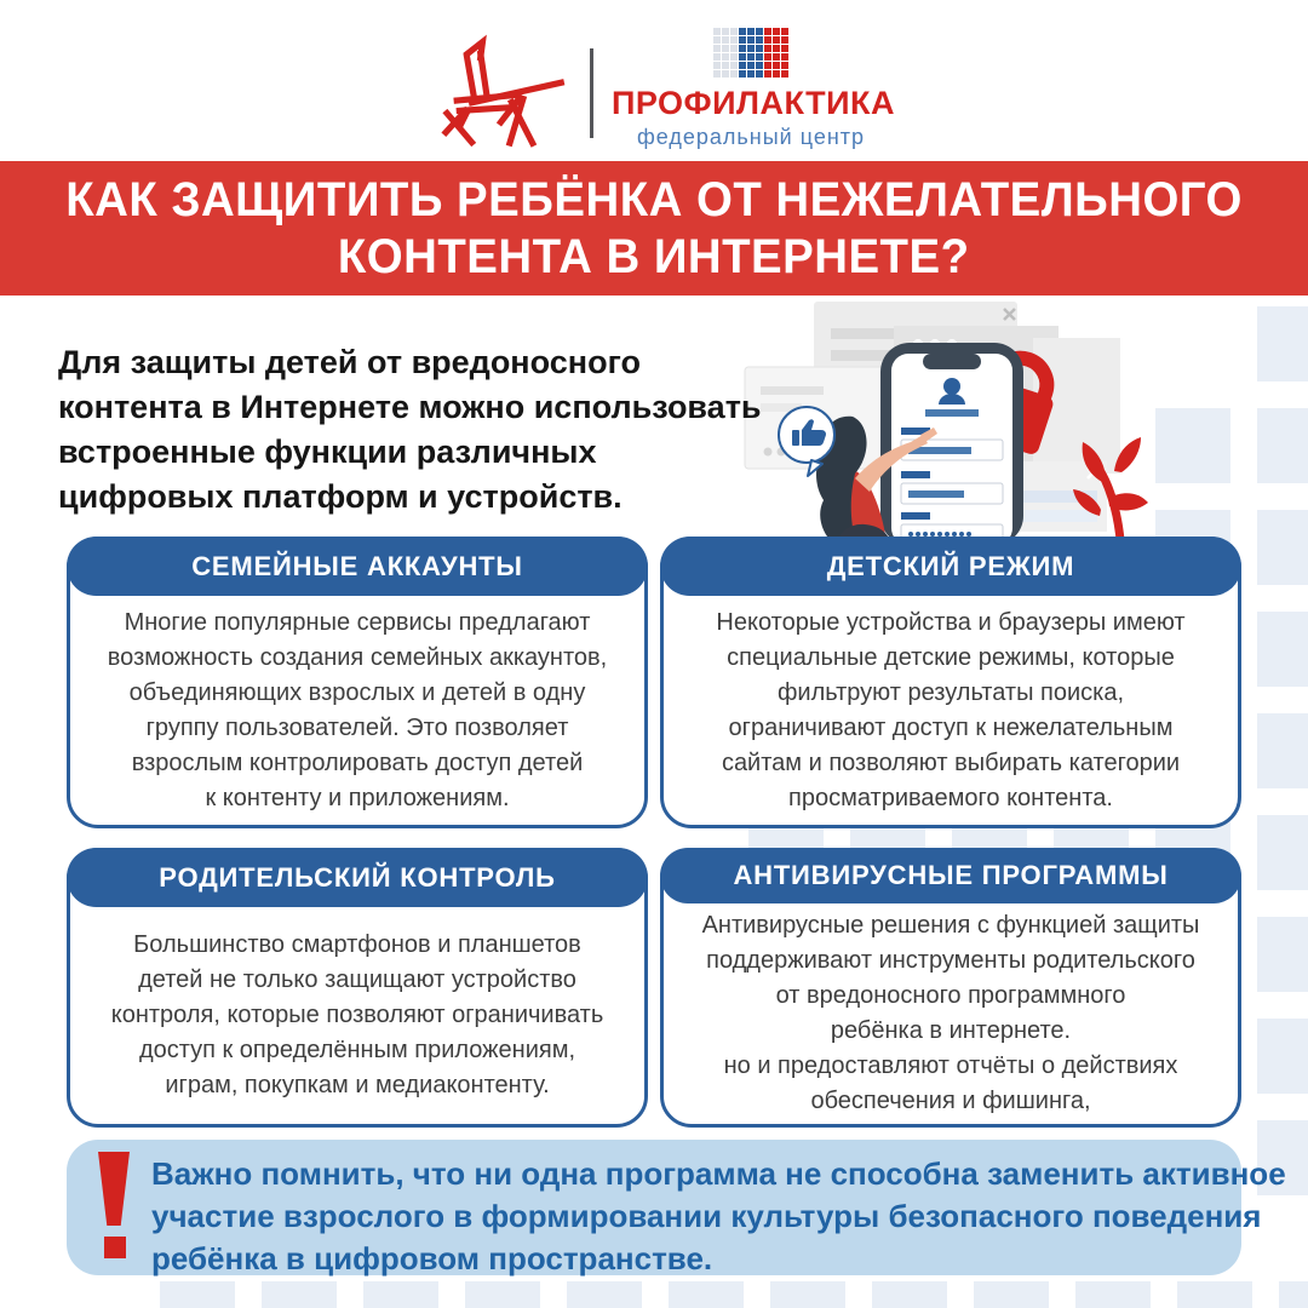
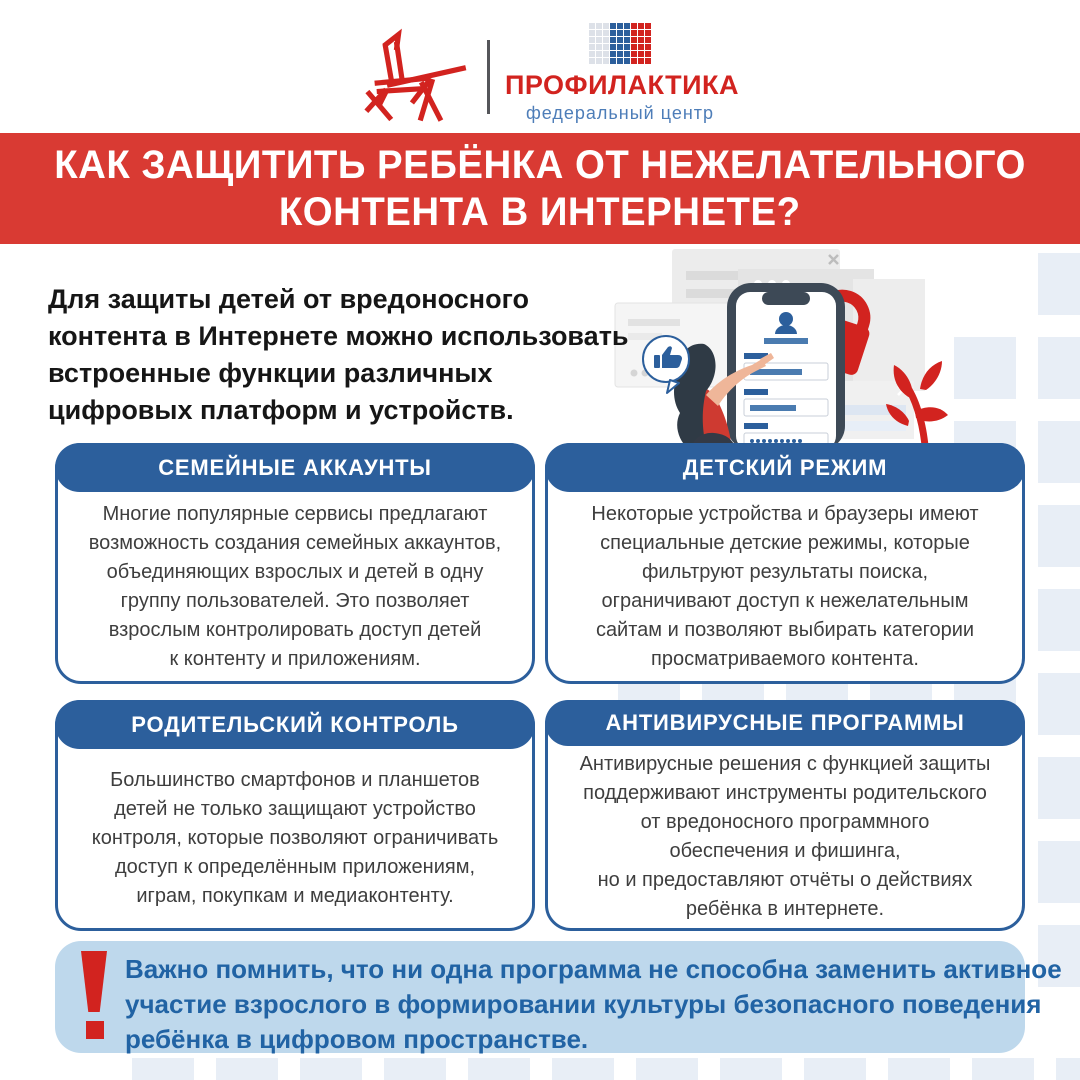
  ПРОФИЛАКТИКА
  федеральный центр
  КАК ЗАЩИТИТЬ РЕБЁНКА ОТ НЕЖЕЛАТЕЛЬНОГО
  КОНТЕНТА В ИНТЕРНЕТЕ?
  Для защиты детей от вредоносного
  контента в Интернете можно использовать
  встроенные функции различных
  цифровых платформ и устройств.
  СЕМЕЙНЫЕ АККАУНТЫ
  Многие популярные сервисы предлагают
  возможность создания семейных аккаунтов,
  объединяющих взрослых и детей в одну
  группу пользователей. Это позволяет
  взрослым контролировать доступ детей
  к контенту и приложениям.
  ДЕТСКИЙ РЕЖИМ
  Некоторые устройства и браузеры имеют
  специальные детские режимы, которые
  фильтруют результаты поиска,
  ограничивают доступ к нежелательным
  сайтам и позволяют выбирать категории
  просматриваемого контента.
  РОДИТЕЛЬСКИЙ КОНТРОЛЬ
  Большинство смартфонов и планшетов
  детей не только защищают устройство
  контроля, которые позволяют ограничивать
  доступ к определённым приложениям,
  играм, покупкам и медиаконтенту.
  АНТИВИРУСНЫЕ ПРОГРАММЫ
  Антивирусные решения с функцией защиты
  поддерживают инструменты родительского
  от вредоносного программного
- ребёнка в интернете.
+ обеспечения и фишинга,
  но и предоставляют отчёты о действиях
- обеспечения и фишинга,
+ ребёнка в интернете.
  Важно помнить, что ни одна программа не способна заменить активное
  участие взрослого в формировании культуры безопасного поведения
  ребёнка в цифровом пространстве.
